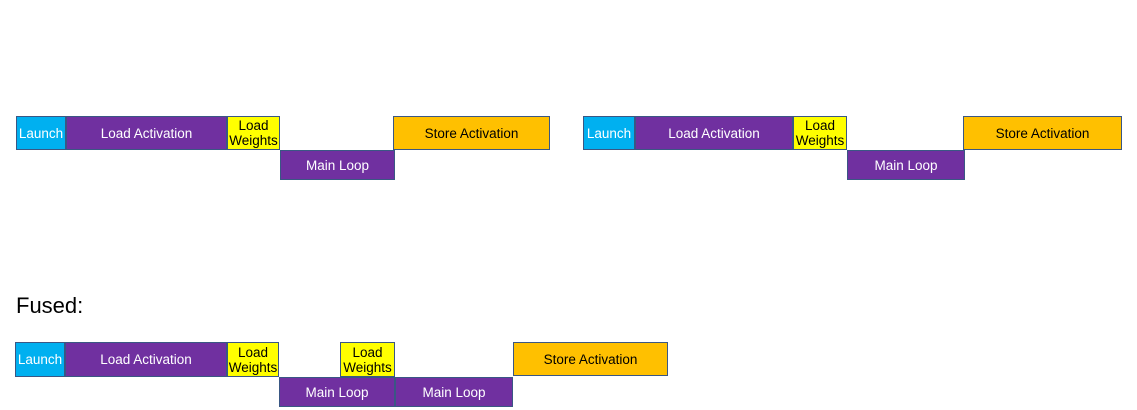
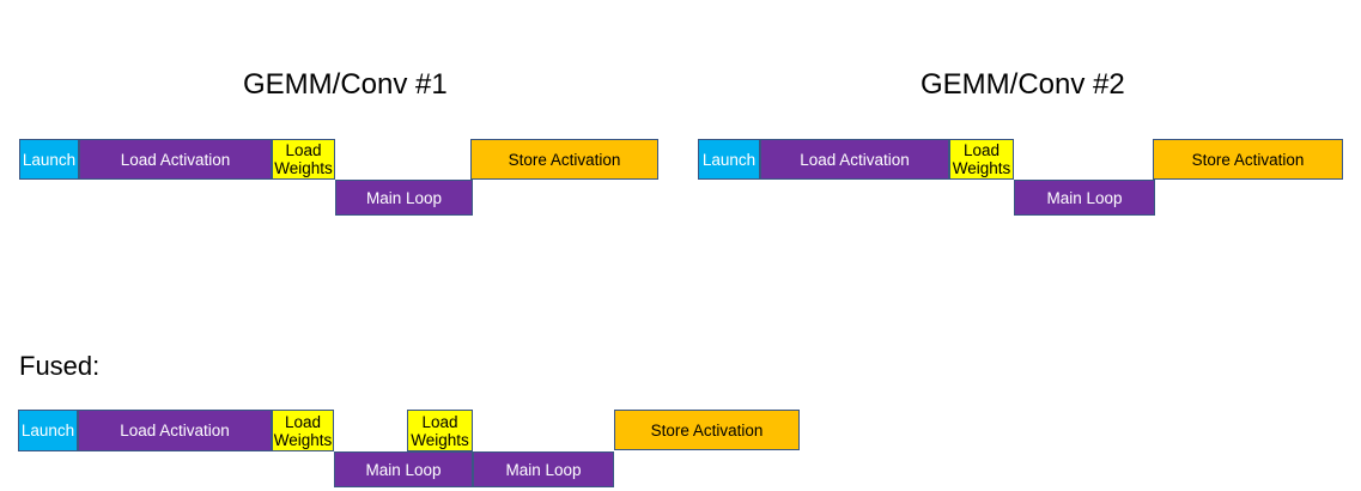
+ GEMM/Conv #1
+ GEMM/Conv #2
  Fused:
  Launch
  Load Activation
  Load Weights
  Main Loop
  Store Activation
  Launch
  Load Activation
  Load Weights
  Main Loop
  Store Activation
  Launch
  Load Activation
  Load Weights
  Main Loop
  Load Weights
  Main Loop
  Store Activation
